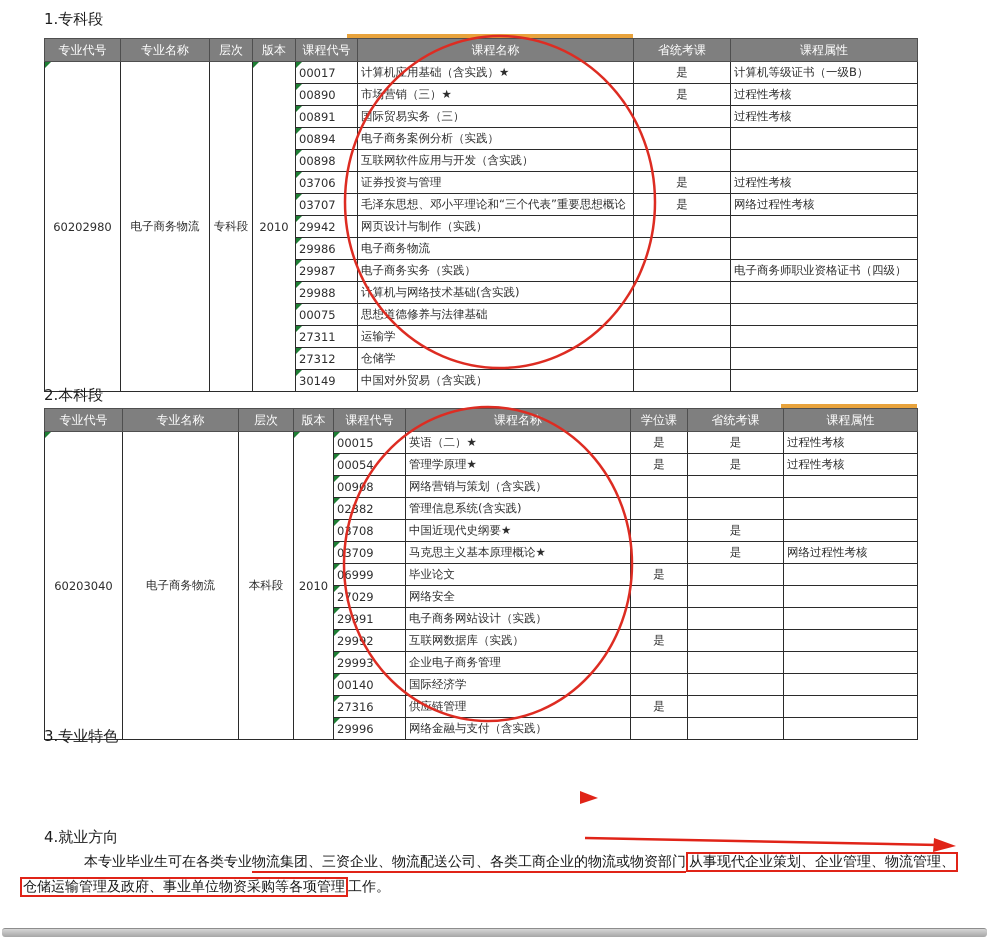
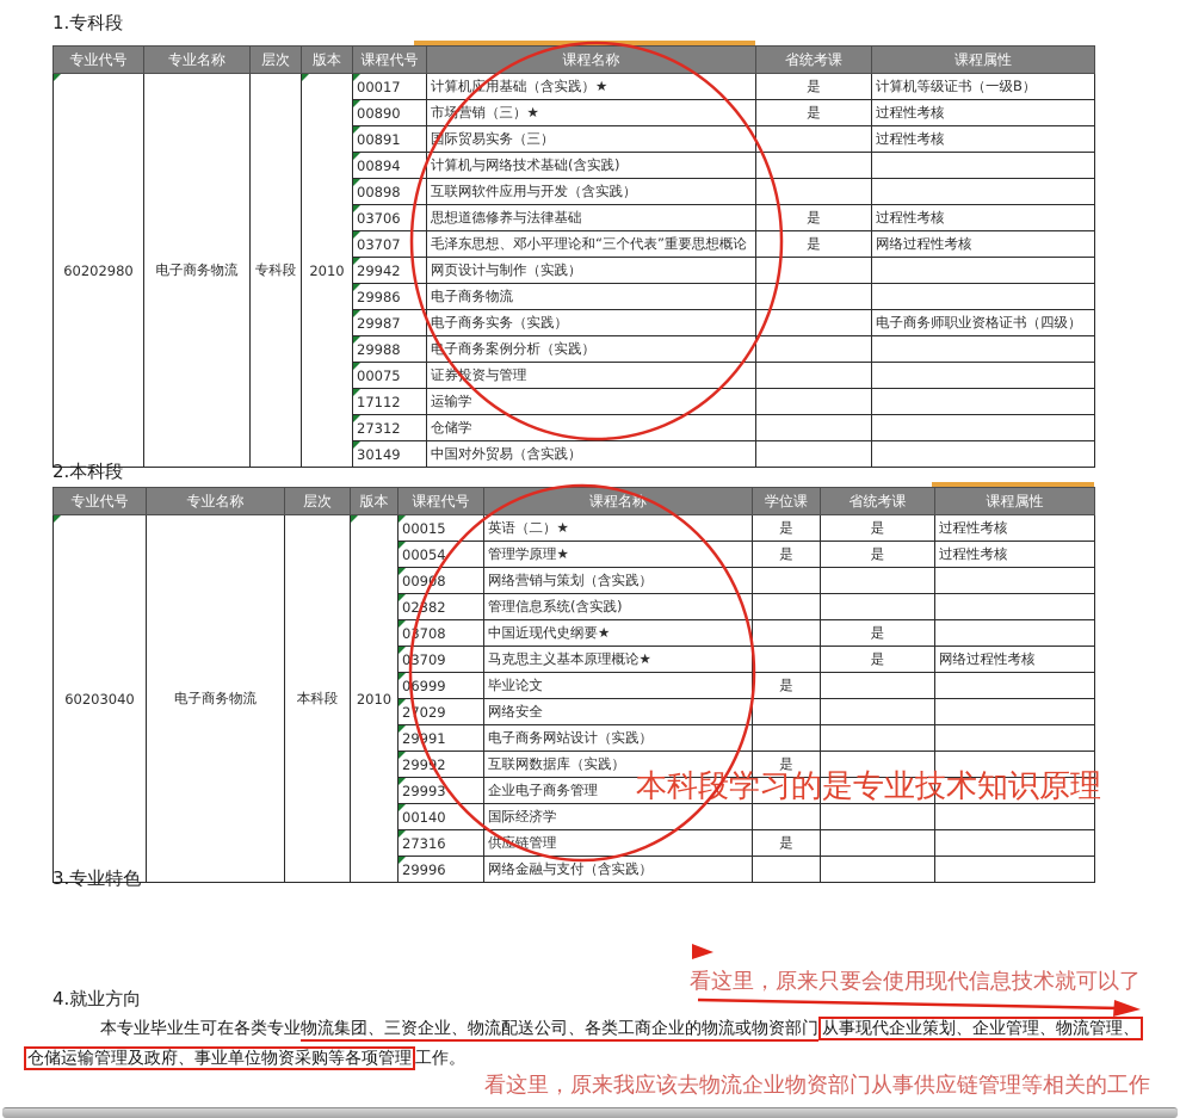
  1.专科段
  专业代号	专业名称	层次	版本	课程代号	课程名称	省统考课	课程属性
  60202980	电子商务物流	专科段	2010	00017	计算机应用基础（含实践）★	是	计算机等级证书（一级B）
  00890	市场营销（三）★	是	过程性考核
  00891	际贸易实务（三）		过程性考核
- 00894	电子商务案例分析（实践）
+ 00894	计算机与网络技术基础(含实践)
  00898	互联网软件应用与开发（含实践）
- 03706	证券投资与管理	是	过程性考核
+ 03706	思想道德修养与法律基础	是	过程性考核
  03707	毛泽东思想、邓小平理论和“三个代表”重要思想概论	是	网络过程性考核
  29942	网页设计与制作（实践）
  29986	电子商务物流
  29987	电子商务实务（实践）		电子商务师职业资格证书（四级）
- 29988	计算机与网络技术基础(含实践)
+ 29988	电子商务案例分析（实践）
- 00075	思想道德修养与法律基础
+ 00075	证券投资与管理
- 27311	运输学
+ 17112	运输学
  27312	仓储学
  30149	中国对外贸易（含实践）
  2.本科段
  专业代号	专业名称	层次	版本	课程代号	课程名称	学位课	省统考课	课程属性
  60203040	电子商务物流	本科段	2010	00015	英语（二）★	是	是	过程性考核
  00054	管理学原理★	是	是	过程性考核
  0098	网络营销与策划（含实践）
  02382	管理信息系统(含实践)
  0708	中国近现代史纲要★		是
  03709	马克思主义基本原理概论★		是	网络过程性考核
  06999	毕业论文	是
  2029	网络安全
  29991	电子商务网站设计（实践）
  2992	互联网数据库（实践）	是
  29993	企业电子商务管理
  00140	国际经济学
  27316	供链管理	是
  29996	网络金融与支付（含实践）
  3.专业特色
  4.就业方向
  本专业毕业生可在各类专业物流集团、三资企业、物流配送公司、各类工商企业的物流或物资部门 从事现代企业策划、企业管理、物流管理、
  仓储运输管理及政府、事业单位物资采购等各项管理 工作。
+ 本科段学习的是专业技术知识原理
+ 看这里，原来只要会使用现代信息技术就可以了
+ 看这里，原来我应该去物流企业物资部门从事供应链管理等相关的工作
